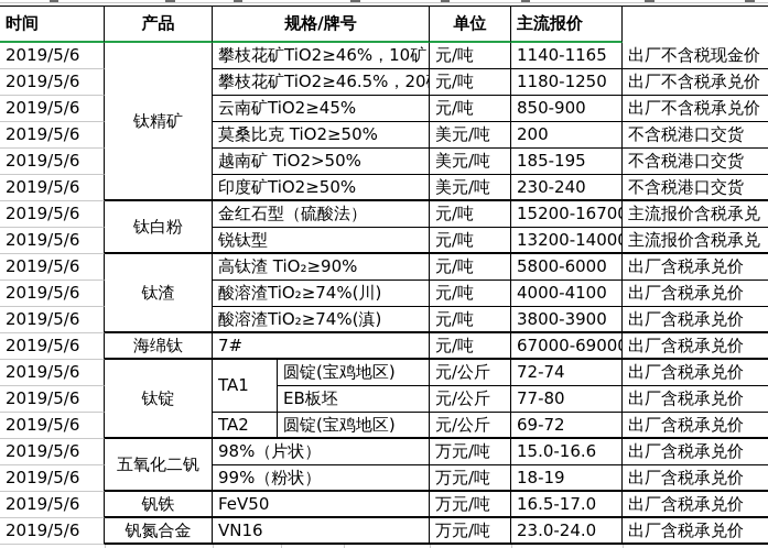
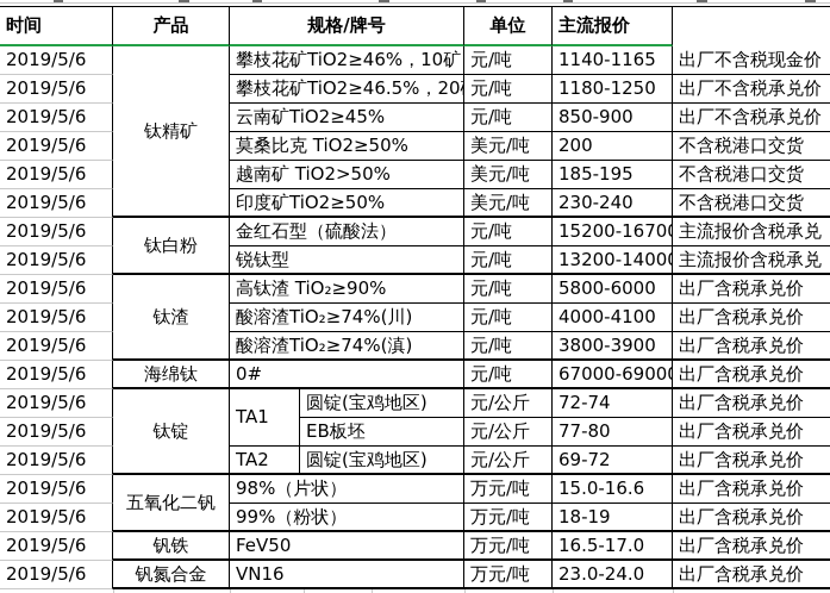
  时间
  产品
  规格/牌号
  单位
  主流报价
  2019/5/6
  2019/5/6
  2019/5/6
  2019/5/6
  2019/5/6
  2019/5/6
  2019/5/6
  2019/5/6
  2019/5/6
  2019/5/6
  2019/5/6
  2019/5/6
  2019/5/6
  2019/5/6
  2019/5/6
  2019/5/6
  2019/5/6
  2019/5/6
  2019/5/6
  钛精矿
  钛白粉
  钛渣
  海绵钛
  钛锭
  五氧化二钒
  钒铁
  钒氮合金
  攀枝花矿TiO2≥46%，10矿
  攀枝花矿TiO2≥46.5%，20
  云南矿TiO2≥45%
  莫桑比克 TiO2≥50%
  越南矿 TiO2>50%
  印度矿TiO2≥50%
  金红石型（硫酸法）
  锐钛型
  高钛渣 TiO₂≥90%
  酸溶渣TiO₂≥74%(川)
  酸溶渣TiO₂≥74%(滇)
- 7#
+ 0#
  TA1
  圆锭(宝鸡地区)
  EB板坯
  TA2
  圆锭(宝鸡地区)
  98%（片状）
  99%（粉状）
  FeV50
  VN16
  元/吨
  元/吨
  元/吨
  美元/吨
  美元/吨
  美元/吨
  元/吨
  元/吨
  元/吨
  元/吨
  元/吨
  元/吨
  元/公斤
  元/公斤
  元/公斤
  万元/吨
  万元/吨
  万元/吨
  万元/吨
  1140-1165
  1180-1250
  850-900
  200
  185-195
  230-240
  15200-1670
  13200-1400
  5800-6000
  4000-4100
  3800-3900
  67000-6900
  72-74
  77-80
  69-72
  15.0-16.6
  18-19
  16.5-17.0
  23.0-24.0
  出厂不含税现金价
  出厂不含税承兑价
  出厂不含税承兑价
  不含税港口交货
  不含税港口交货
  不含税港口交货
  主流报价含税承兑
  主流报价含税承兑
  出厂含税承兑价
  出厂含税承兑价
  出厂含税承兑价
  出厂含税承兑价
  出厂含税承兑价
  出厂含税承兑价
  出厂含税承兑价
  出厂含税承兑价
  出厂含税承兑价
  出厂含税承兑价
  出厂含税承兑价
